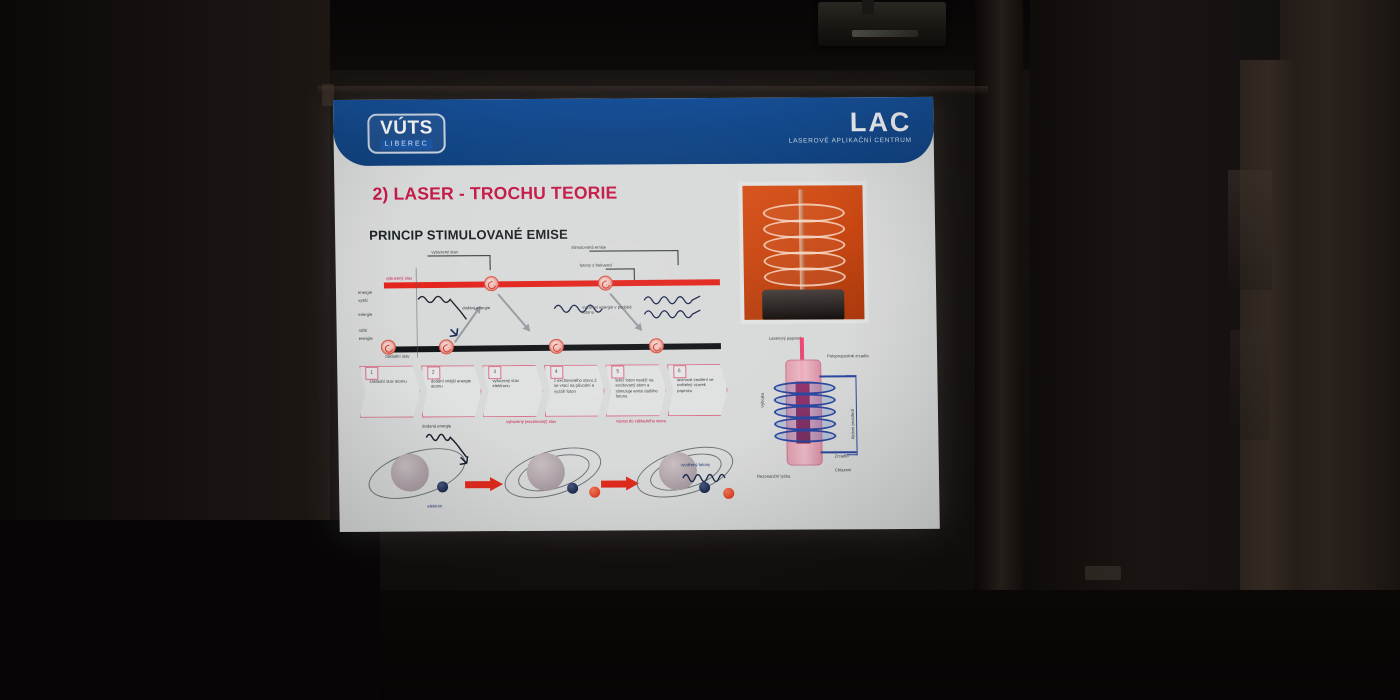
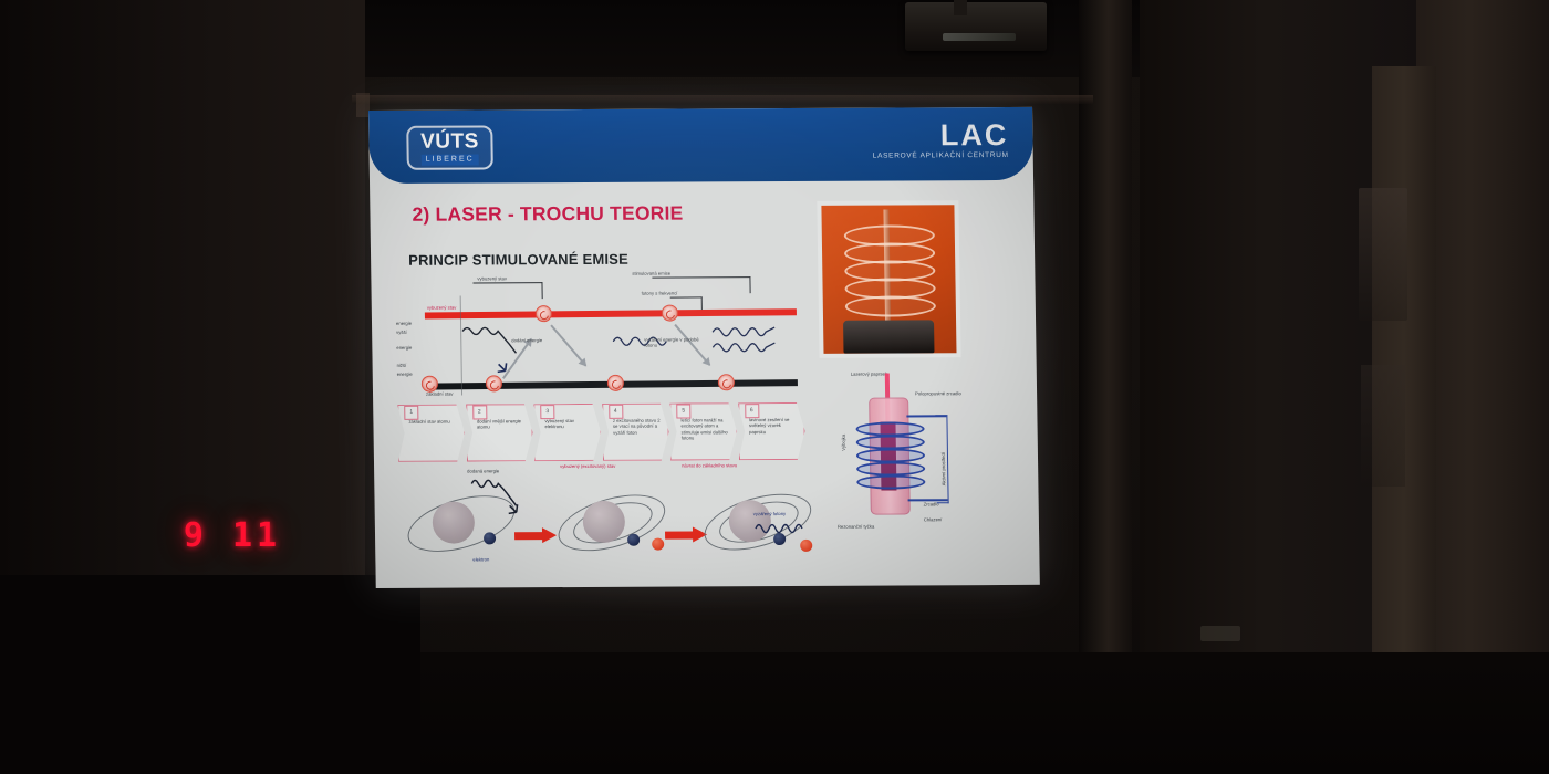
+ 9 11
